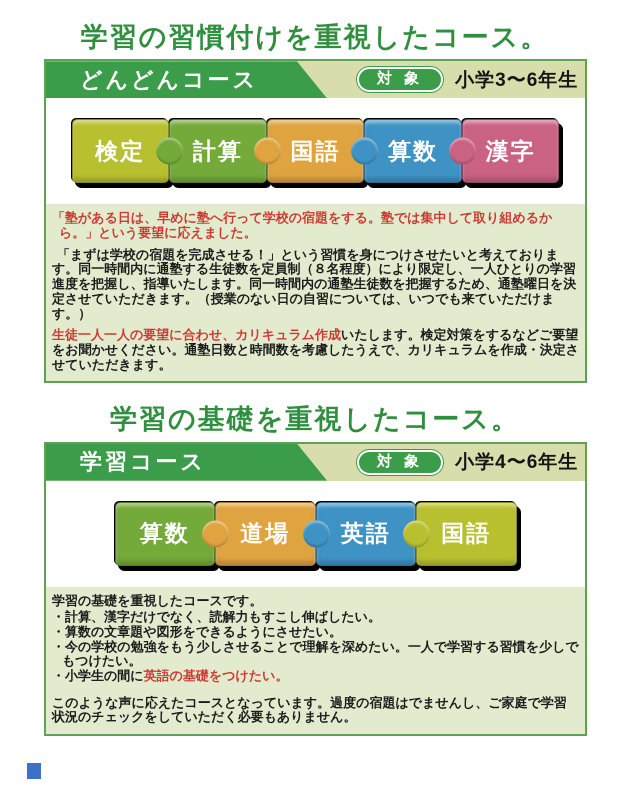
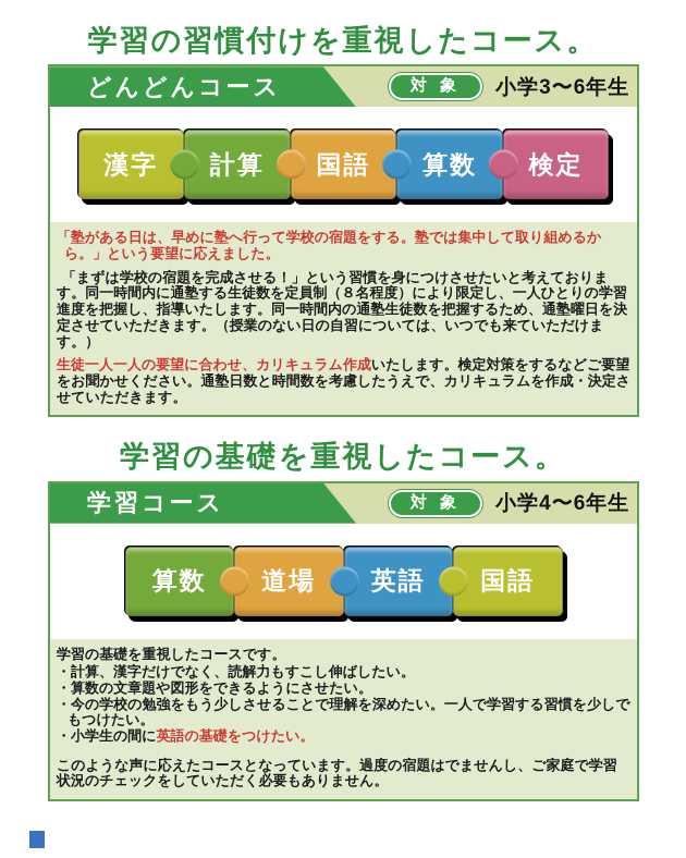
  学習の習慣付けを重視したコース。
  どんどんコース
  対 象
  小学3〜6年生
- 検定
+ 漢字
  計算
  国語
  算数
- 漢字
+ 検定
  「塾がある日は、早めに塾へ行って学校の宿題をする。塾では集中して取り組めるから。」という要望に応えました。
  「まずは学校の宿題を完成させる！」という習慣を身につけさせたいと考えております。同一時間内に通塾する生徒数を定員制（８名程度）により限定し、一人ひとりの学習進度を把握し、指導いたします。同一時間内の通塾生徒数を把握するため、通塾曜日を決定させていただきます。（授業のない日の自習については、いつでも来ていただけます。）
  生徒一人一人の要望に合わせ、カリキュラム作成いたします。検定対策をするなどご要望をお聞かせください。通塾日数と時間数を考慮したうえで、カリキュラムを作成・決定させていただきます。
  学習の基礎を重視したコース。
  学習コース
  対 象
  小学4〜6年生
  算数
  道場
  英語
  国語
  学習の基礎を重視したコースです。
  ・計算、漢字だけでなく、読解力もすこし伸ばしたい。
  ・算数の文章題や図形をできるようにさせたい。
  ・今の学校の勉強をもう少しさせることで理解を深めたい。一人で学習する習慣を少しでもつけたい。
  ・小学生の間に英語の基礎をつけたい。
  このような声に応えたコースとなっています。過度の宿題はでませんし、ご家庭で学習状況のチェックをしていただく必要もありません。
